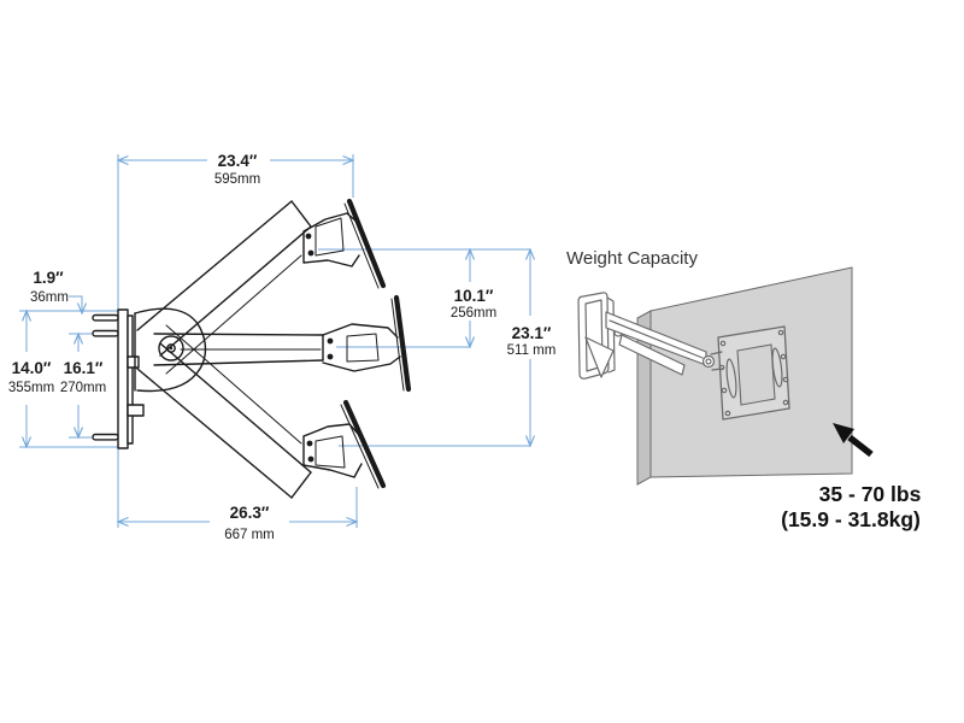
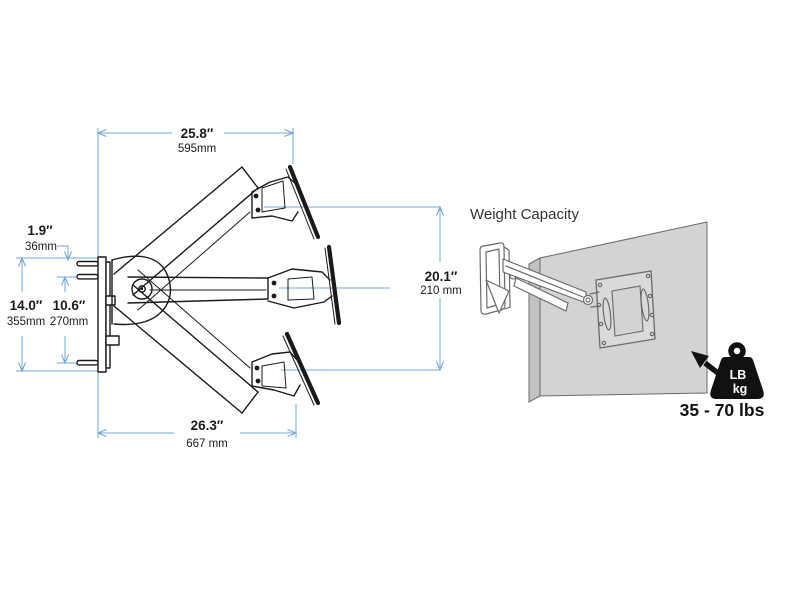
- 23.4″
+ 25.8″
  595mm
- 10.1″
- 256mm
- 23.1″
+ 20.1″
- 511 mm
+ 210 mm
  26.3″
  667 mm
  14.0″
  355mm
- 16.1″
+ 10.6″
  270mm
  1.9″
  36mm
  Weight Capacity
+ LB
+ kg
  35 - 70 lbs
- (15.9 - 31.8kg)
